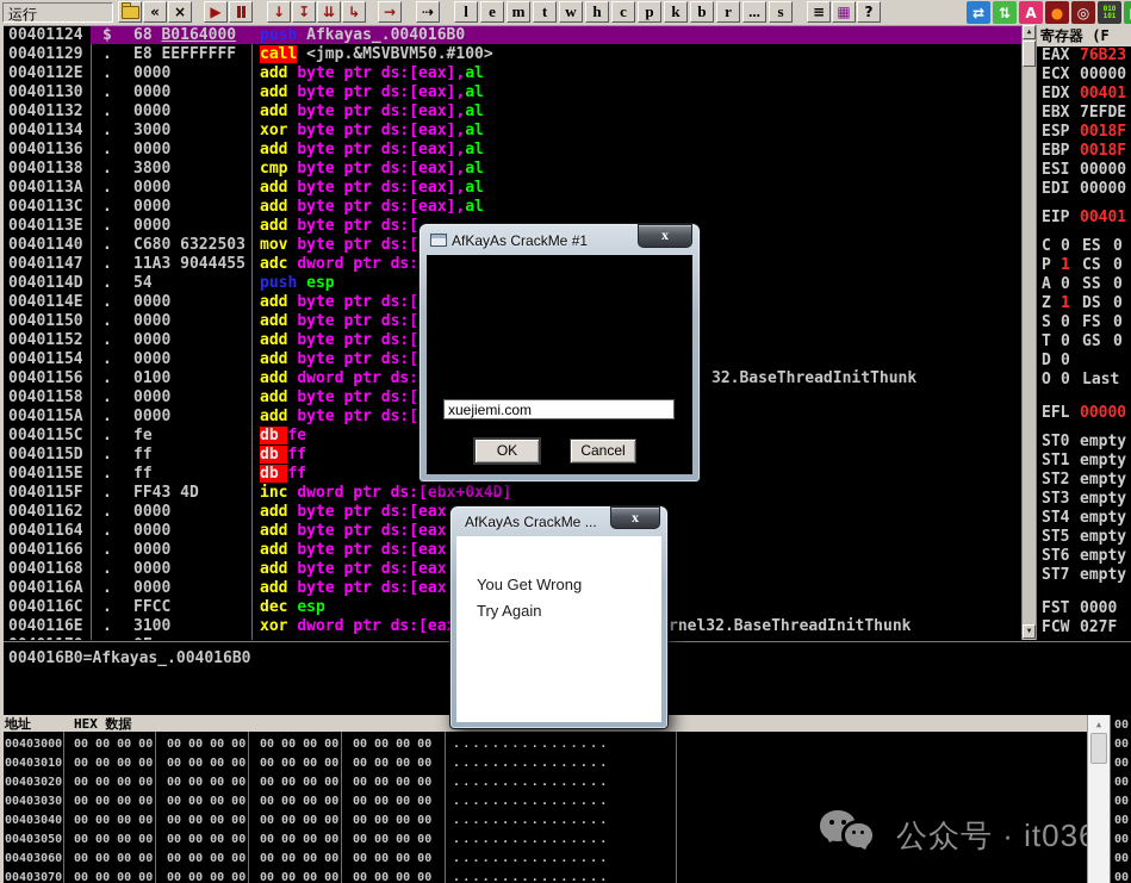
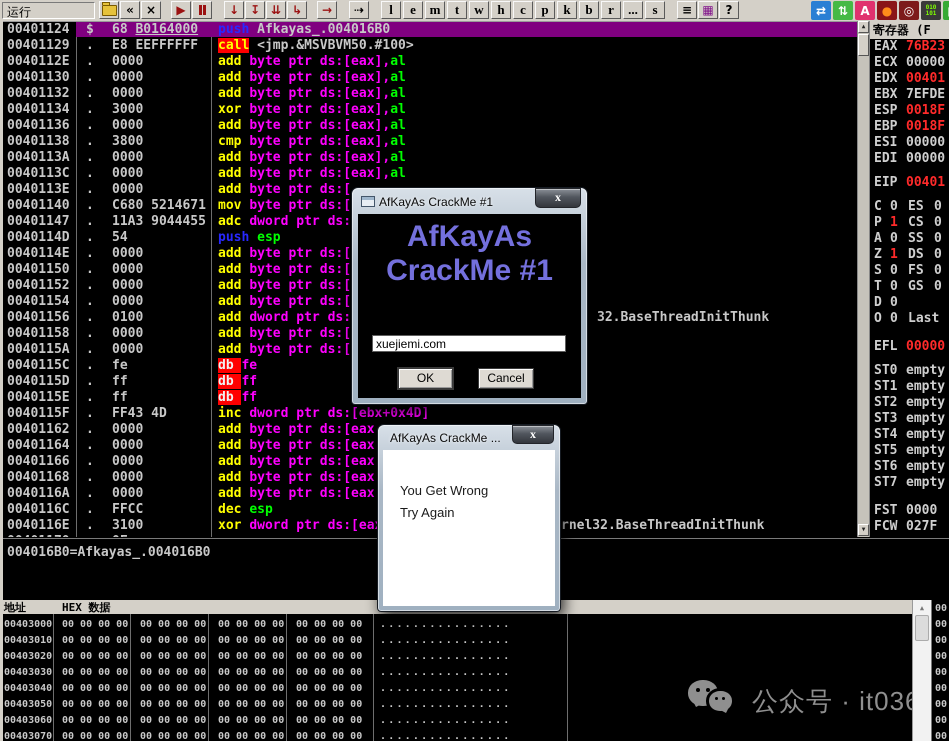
  运行
  «
  ×
  ▶
  ↓
  ↧
  ⇊
  ↳
  →
  ⇢
  l
  e
  m
  t
  w
  h
  c
  p
  k
  b
  r
  ...
  s
  ≡
  ▦
  ?
  ⇄
  ⇅
  A
  ●
  ◎
  00401124
  $
  68 B0164000
  push Afkayas_.004016B0
  00401129
  .
  E8 EEFFFFFF
  call <jmp.&MSVBVM50.#100>
  0040112E
  .
  0000
  add byte ptr ds:[eax],al
  00401130
  .
  0000
  add byte ptr ds:[eax],al
  00401132
  .
  0000
  add byte ptr ds:[eax],al
  00401134
  .
  3000
  xor byte ptr ds:[eax],al
  00401136
  .
  0000
  add byte ptr ds:[eax],al
  00401138
  .
  3800
  cmp byte ptr ds:[eax],al
  0040113A
  .
  0000
  add byte ptr ds:[eax],al
  0040113C
  .
  0000
  add byte ptr ds:[eax],al
  0040113E
  .
  0000
  add byte ptr ds:[
  00401140
  .
- C680 6322503
+ C680 5214671
  mov byte ptr ds:[
  00401147
  .
  11A3 9044455
  adc dword ptr ds:
  0040114D
  .
  54
  push esp
  0040114E
  .
  0000
  add byte ptr ds:[
  00401150
  .
  0000
  add byte ptr ds:[
  00401152
  .
  0000
  add byte ptr ds:[
  00401154
  .
  0000
  add byte ptr ds:[
  00401156
  .
  0100
  add dword ptr ds:
  32.BaseThreadInitThunk
  00401158
  .
  0000
  add byte ptr ds:[
  0040115A
  .
  0000
  add byte ptr ds:[
  0040115C
  .
  fe
  db fe
  0040115D
  .
  ff
  db ff
  0040115E
  .
  ff
  db ff
  0040115F
  .
  FF43 4D
  inc dword ptr ds:[ebx+0x4D]
  00401162
  .
  0000
  add byte ptr ds:[eax
  00401164
  .
  0000
  add byte ptr ds:[eax
  00401166
  .
  0000
  add byte ptr ds:[eax
  00401168
  .
  0000
  add byte ptr ds:[eax
  0040116A
  .
  0000
  add byte ptr ds:[eax
  0040116C
  .
  FFCC
  dec esp
  0040116E
  .
  3100
  xor dword ptr ds:[ea
  rnel32.BaseThreadInitThunk
  寄存器 (F
  EAX
  76B23
  ECX
  00000
  EDX
  00401
  EBX
  7EFDE
  ESP
  0018F
  EBP
  0018F
  ESI
  00000
  EDI
  00000
  EIP
  00401
  C
  0
  ES
  0
  P
  1
  CS
  0
  A
  0
  SS
  0
  Z
  1
  DS
  0
  S
  0
  FS
  0
  T
  0
  GS
  0
  D
  0
  O
  0
  Last
  EFL
  00000
  ST0
  empty
  ST1
  empty
  ST2
  empty
  ST3
  empty
  ST4
  empty
  ST5
  empty
  ST6
  empty
  ST7
  empty
  FST
  0000
  FCW
  027F
  004016B0=Afkayas_.004016B0
  地址
  HEX 数据
  00403000
  00 00 00 00
  00 00 00 00
  00 00 00 00
  00 00 00 00
  ................
  00403010
  00 00 00 00
  00 00 00 00
  00 00 00 00
  00 00 00 00
  ................
  00403020
  00 00 00 00
  00 00 00 00
  00 00 00 00
  00 00 00 00
  ................
  00403030
  00 00 00 00
  00 00 00 00
  00 00 00 00
  00 00 00 00
  ................
  00403040
  00 00 00 00
  00 00 00 00
  00 00 00 00
  00 00 00 00
  ................
  00403050
  00 00 00 00
  00 00 00 00
  00 00 00 00
  00 00 00 00
  ................
  00403060
  00 00 00 00
  00 00 00 00
  00 00 00 00
  00 00 00 00
  ................
  00403070
  00 00 00 00
  00 00 00 00
  00 00 00 00
  00 00 00 00
  ................
  ▲
  00
  00
  00
  00
  00
  00
  00
  00
  00
  公众号 · it03
  AfKayAs CrackMe #1
  x
+ AfKayAs
+ CrackMe #1
  xuejiemi.com
  OK
  Cancel
  AfKayAs CrackMe ...
  x
  You Get Wrong
  Try Again
